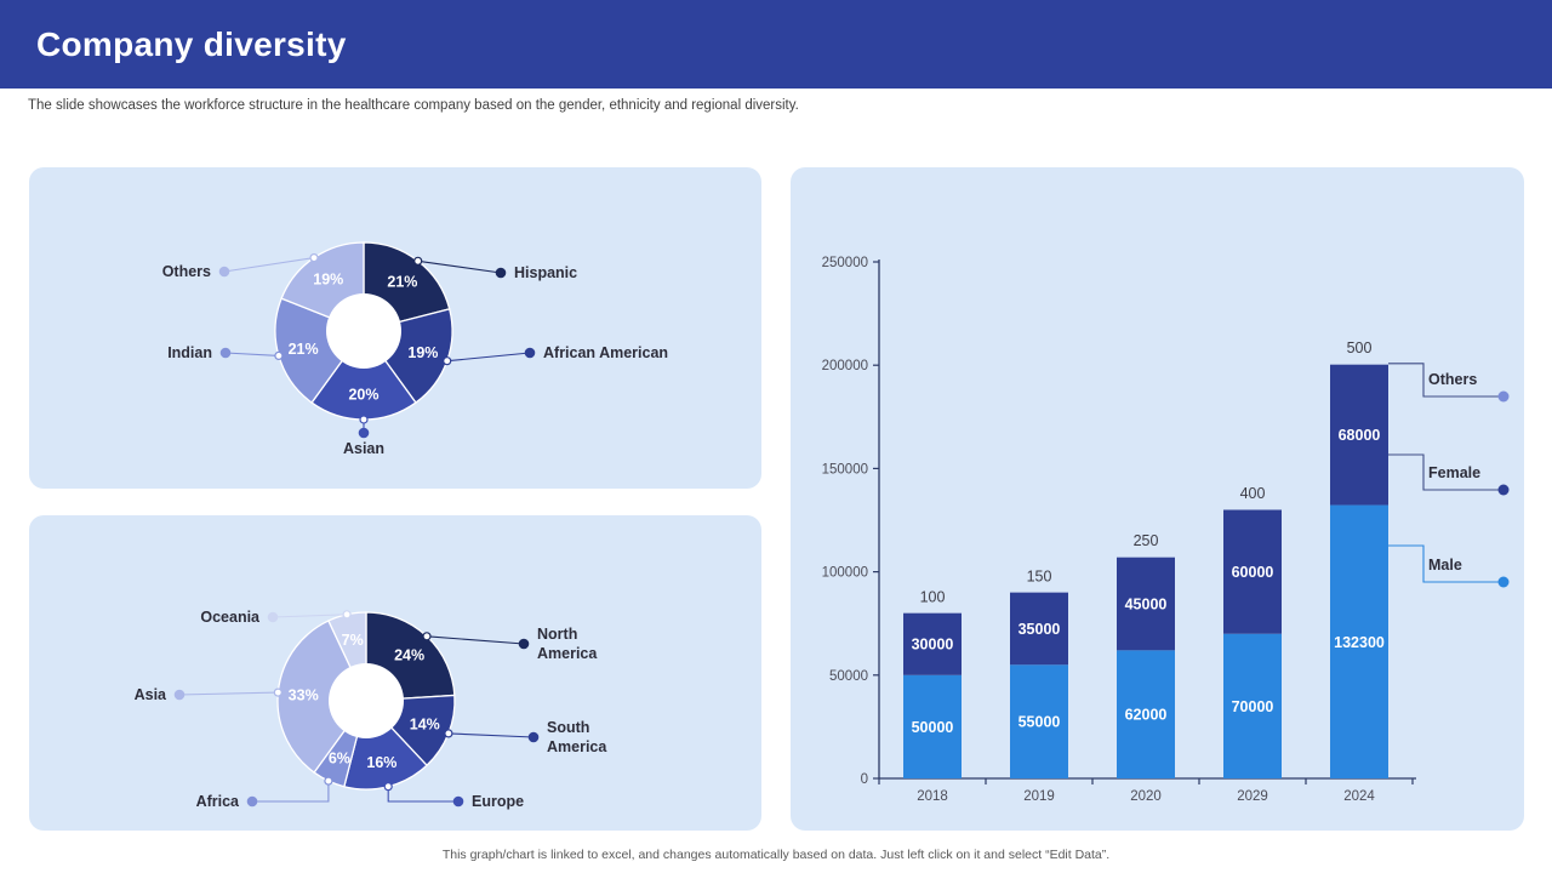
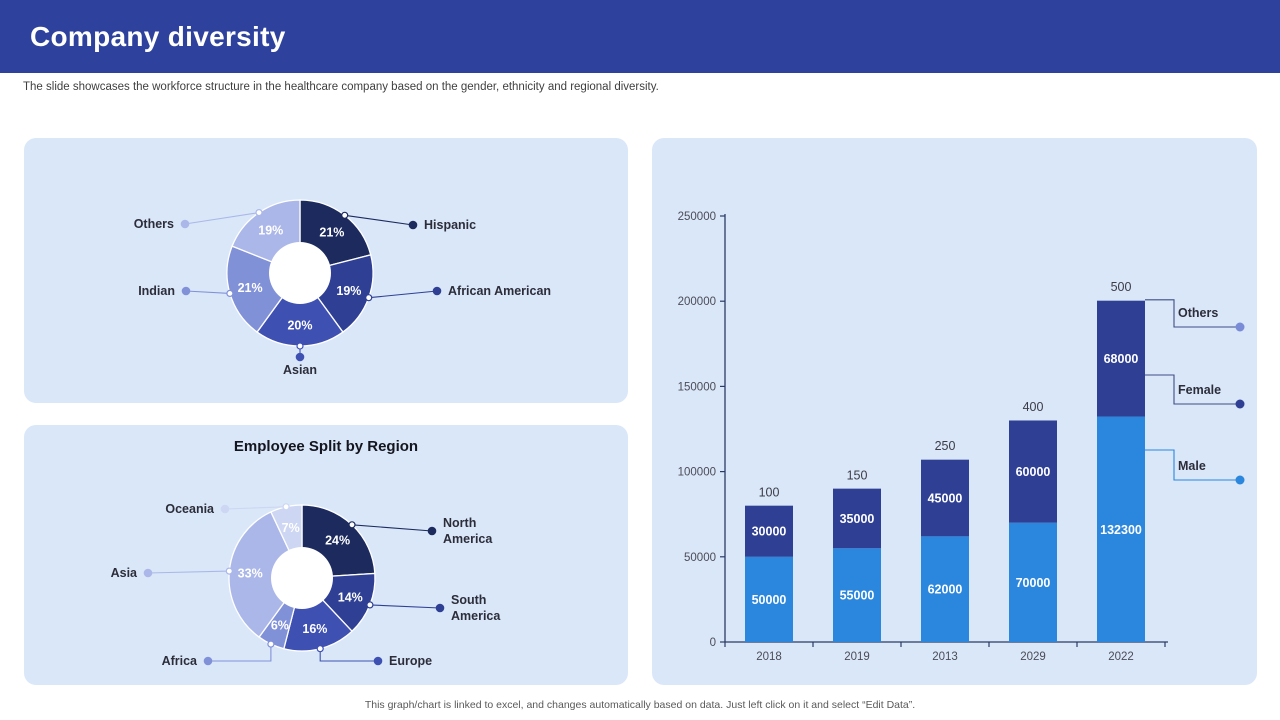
  Company diversity
  The slide showcases the workforce structure in the healthcare company based on the gender, ethnicity and regional diversity.
  21%
  19%
  20%
  21%
  19%
  Hispanic
  African American
  Asian
  Indian
  Others
  24%
  14%
  16%
  6%
  33%
  7%
  North America
  South America
  Europe
  Africa
  Asia
  Oceania
+ Employee Split by Region
  0
  50000
  100000
  150000
  200000
  250000
  2018
  50000
  30000
  100
  2019
  55000
  35000
  150
- 2020
+ 2013
  62000
  45000
  250
  2029
  70000
  60000
  400
- 2024
+ 2022
  132300
  68000
  500
  Others
  Female
  Male
  This graph/chart is linked to excel, and changes automatically based on data. Just left click on it and select “Edit Data”.
